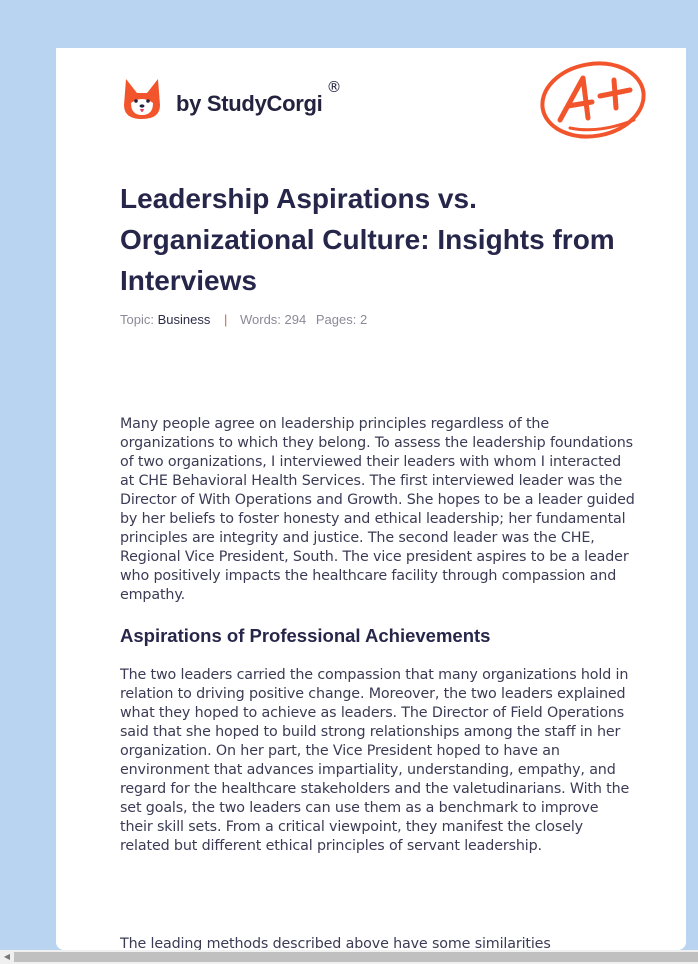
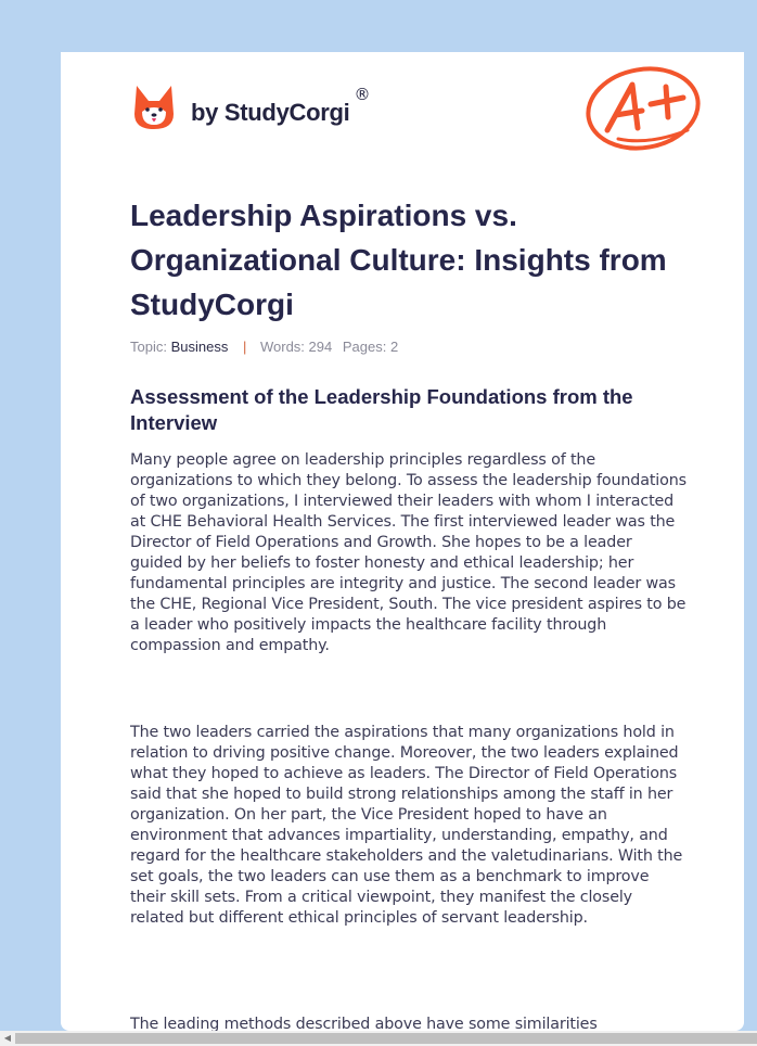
  by StudyCorgi
  ®
- Leadership Aspirations vs. Organizational Culture: Insights from Interviews
+ Leadership Aspirations vs. Organizational Culture: Insights from StudyCorgi
  Topic: Business | Words: 294 Pages: 2
+ Assessment of the Leadership Foundations from the Interview
- Many people agree on leadership principles regardless of the organizations to which they belong. To assess the leadership foundations of two organizations, I interviewed their leaders with whom I interacted at CHE Behavioral Health Services. The first interviewed leader was the Director of With Operations and Growth. She hopes to be a leader guided by her beliefs to foster honesty and ethical leadership; her fundamental principles are integrity and justice. The second leader was the CHE, Regional Vice President, South. The vice president aspires to be a leader who positively impacts the healthcare facility through compassion and empathy.
+ Many people agree on leadership principles regardless of the organizations to which they belong. To assess the leadership foundations of two organizations, I interviewed their leaders with whom I interacted at CHE Behavioral Health Services. The first interviewed leader was the Director of Field Operations and Growth. She hopes to be a leader guided by her beliefs to foster honesty and ethical leadership; her fundamental principles are integrity and justice. The second leader was the CHE, Regional Vice President, South. The vice president aspires to be a leader who positively impacts the healthcare facility through compassion and empathy.
- Aspirations of Professional Achievements
- The two leaders carried the compassion that many organizations hold in relation to driving positive change. Moreover, the two leaders explained what they hoped to achieve as leaders. The Director of Field Operations said that she hoped to build strong relationships among the staff in her organization. On her part, the Vice President hoped to have an environment that advances impartiality, understanding, empathy, and regard for the healthcare stakeholders and the valetudinarians. With the set goals, the two leaders can use them as a benchmark to improve their skill sets. From a critical viewpoint, they manifest the closely related but different ethical principles of servant leadership.
+ The two leaders carried the aspirations that many organizations hold in relation to driving positive change. Moreover, the two leaders explained what they hoped to achieve as leaders. The Director of Field Operations said that she hoped to build strong relationships among the staff in her organization. On her part, the Vice President hoped to have an environment that advances impartiality, understanding, empathy, and regard for the healthcare stakeholders and the valetudinarians. With the set goals, the two leaders can use them as a benchmark to improve their skill sets. From a critical viewpoint, they manifest the closely related but different ethical principles of servant leadership.
  The leading methods described above have some similarities
  ◀
